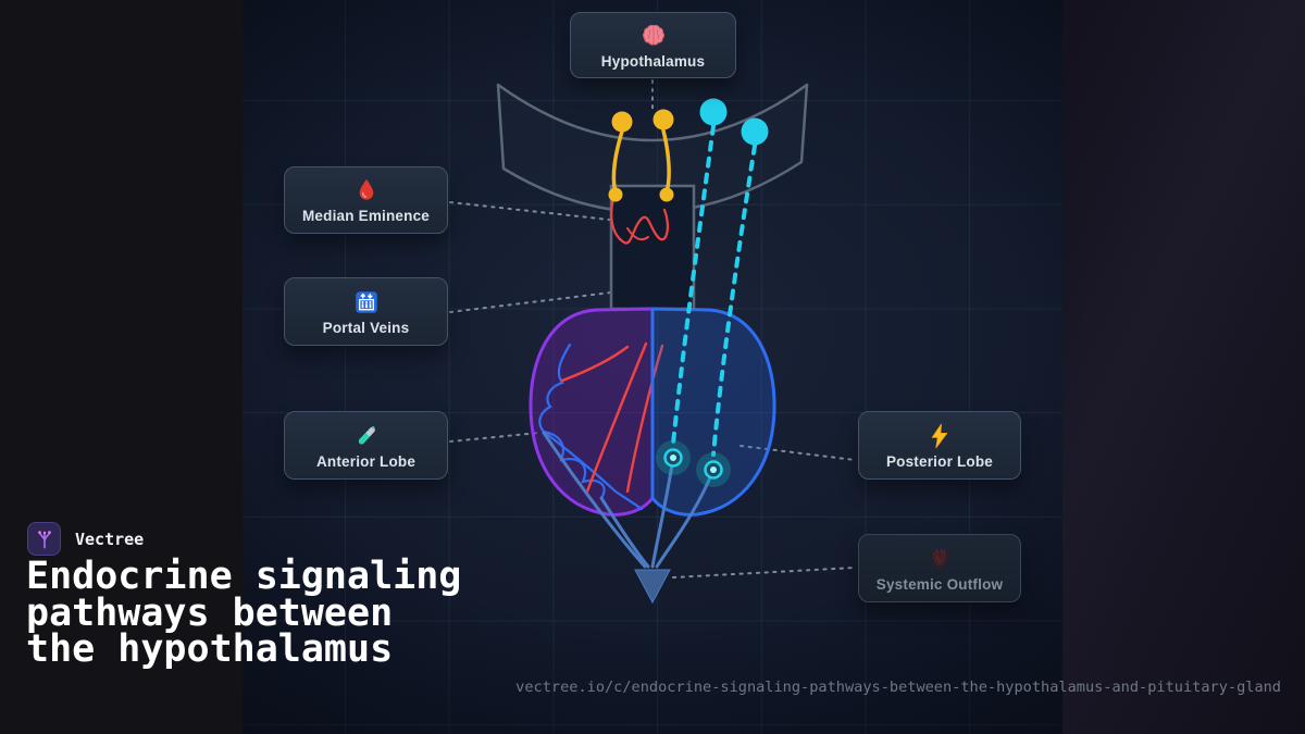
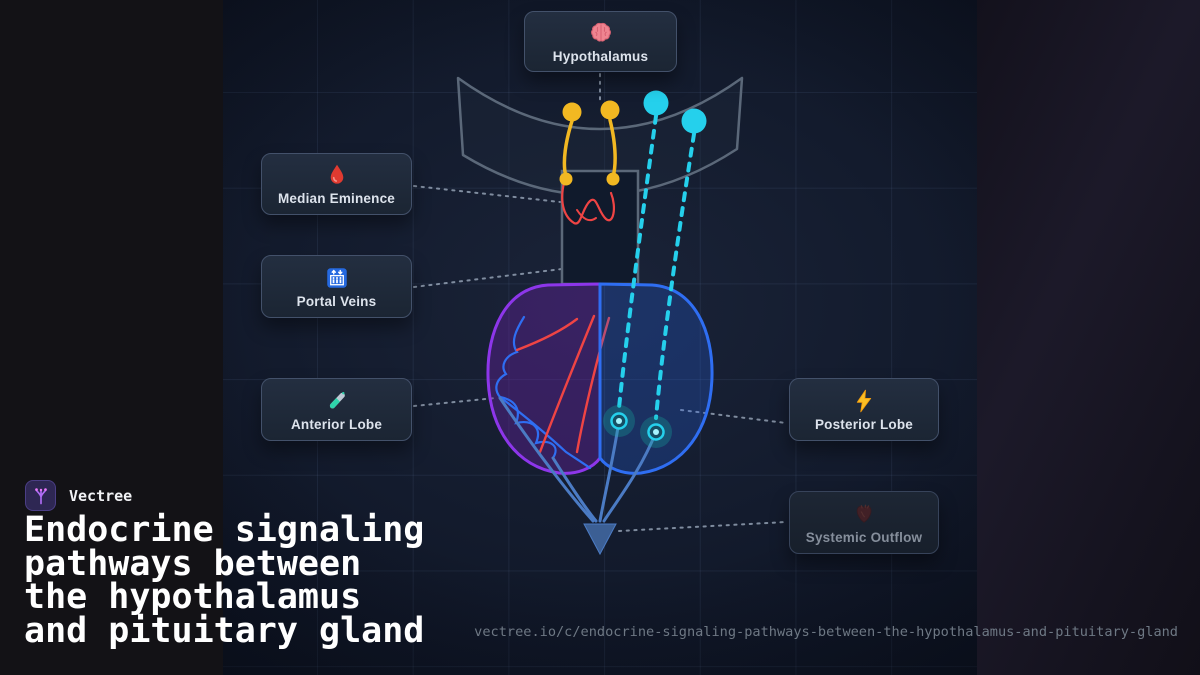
  Hypothalamus
  Median Eminence
  Portal Veins
  Anterior Lobe
  Posterior Lobe
  Systemic Outflow
  Vectree
  Endocrine signaling
  pathways between
  the hypothalamus
+ and pituitary gland
  vectree.io/c/endocrine-signaling-pathways-between-the-hypothalamus-and-pituitary-gland
